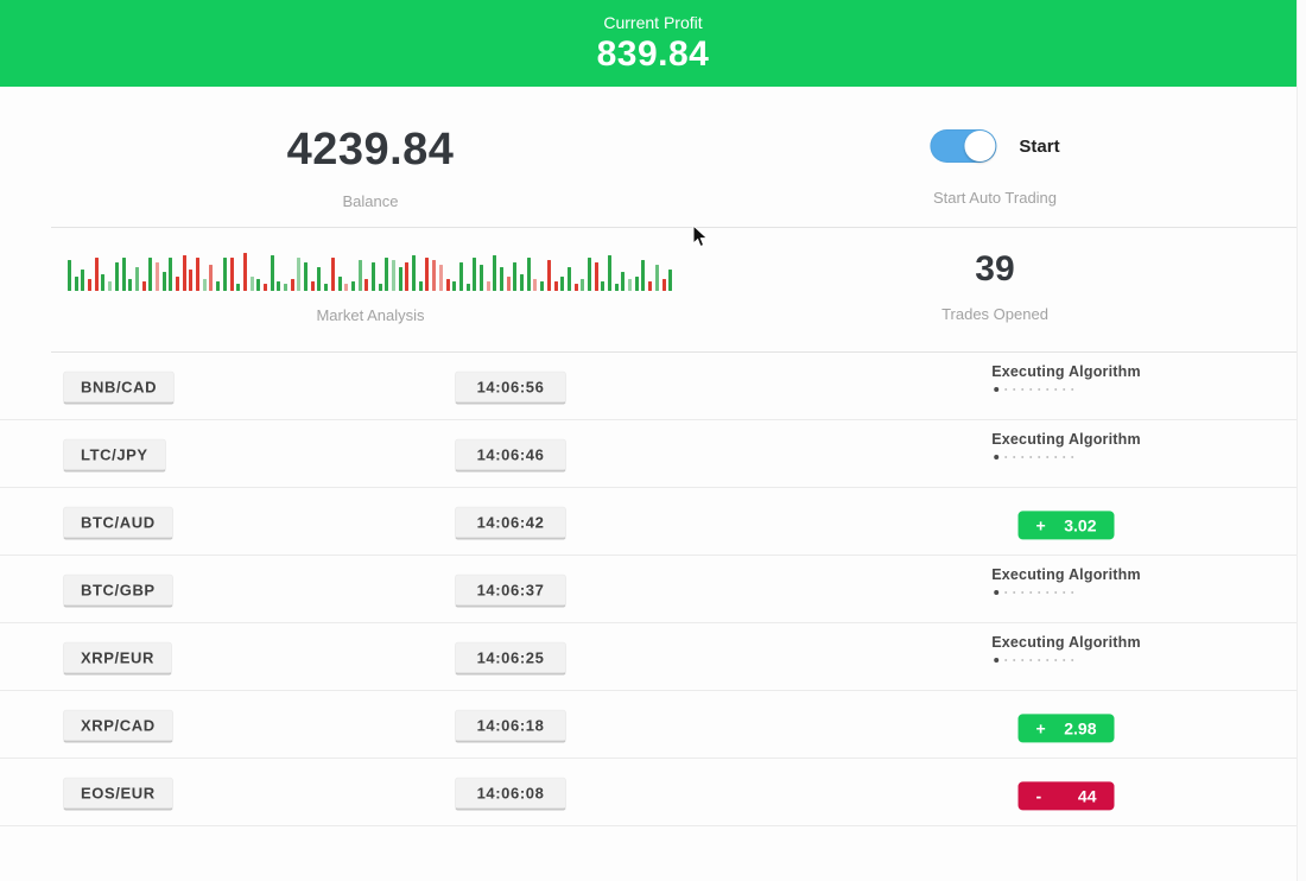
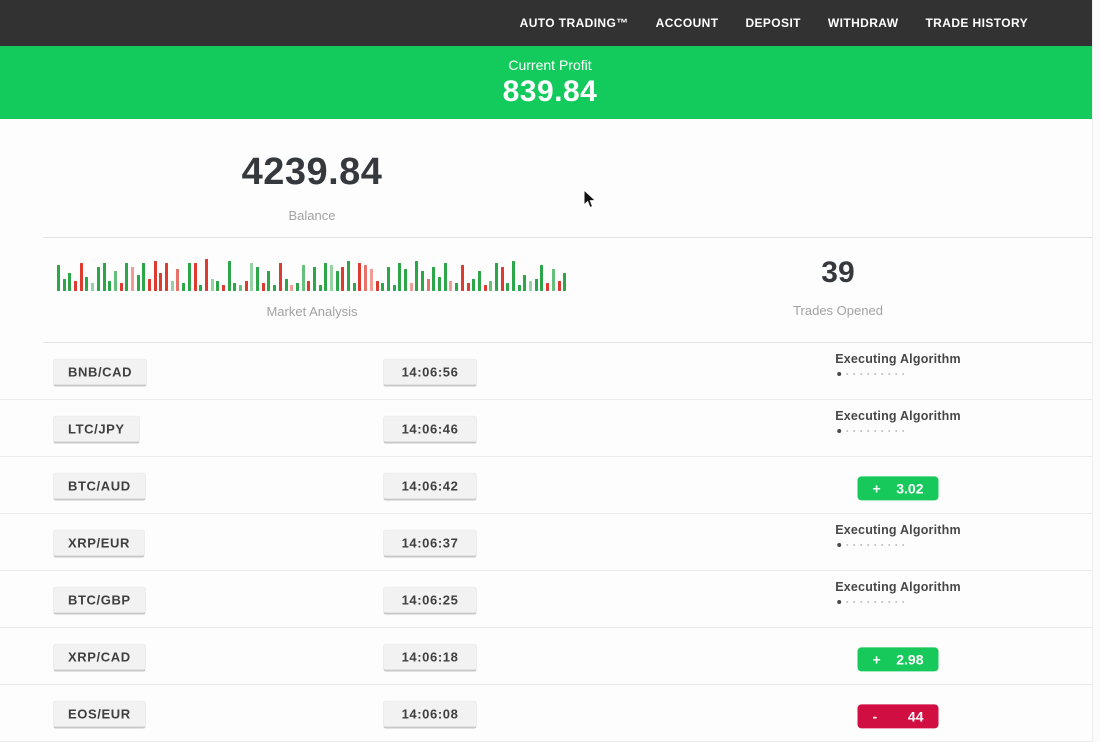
+ AUTO TRADING™
+ ACCOUNT
+ DEPOSIT
+ WITHDRAW
+ TRADE HISTORY
  Current Profit
  839.84
  4239.84
  Balance
- Start
- Start Auto Trading
  Market Analysis
  39
  Trades Opened
  BNB/CAD
  14:06:56
  Executing Algorithm
  LTC/JPY
  14:06:46
  Executing Algorithm
  BTC/AUD
  14:06:42
  +
  3.02
- BTC/GBP
+ XRP/EUR
  14:06:37
  Executing Algorithm
- XRP/EUR
+ BTC/GBP
  14:06:25
  Executing Algorithm
  XRP/CAD
  14:06:18
  +
  2.98
  EOS/EUR
  14:06:08
  -
  44
